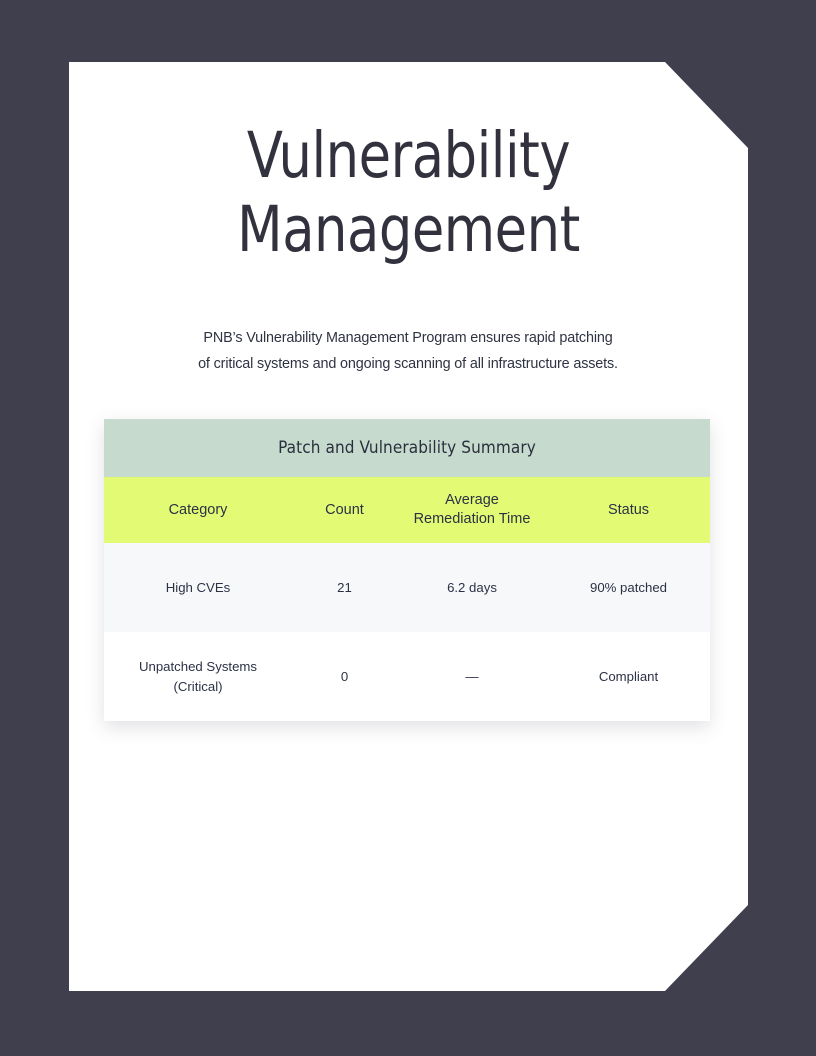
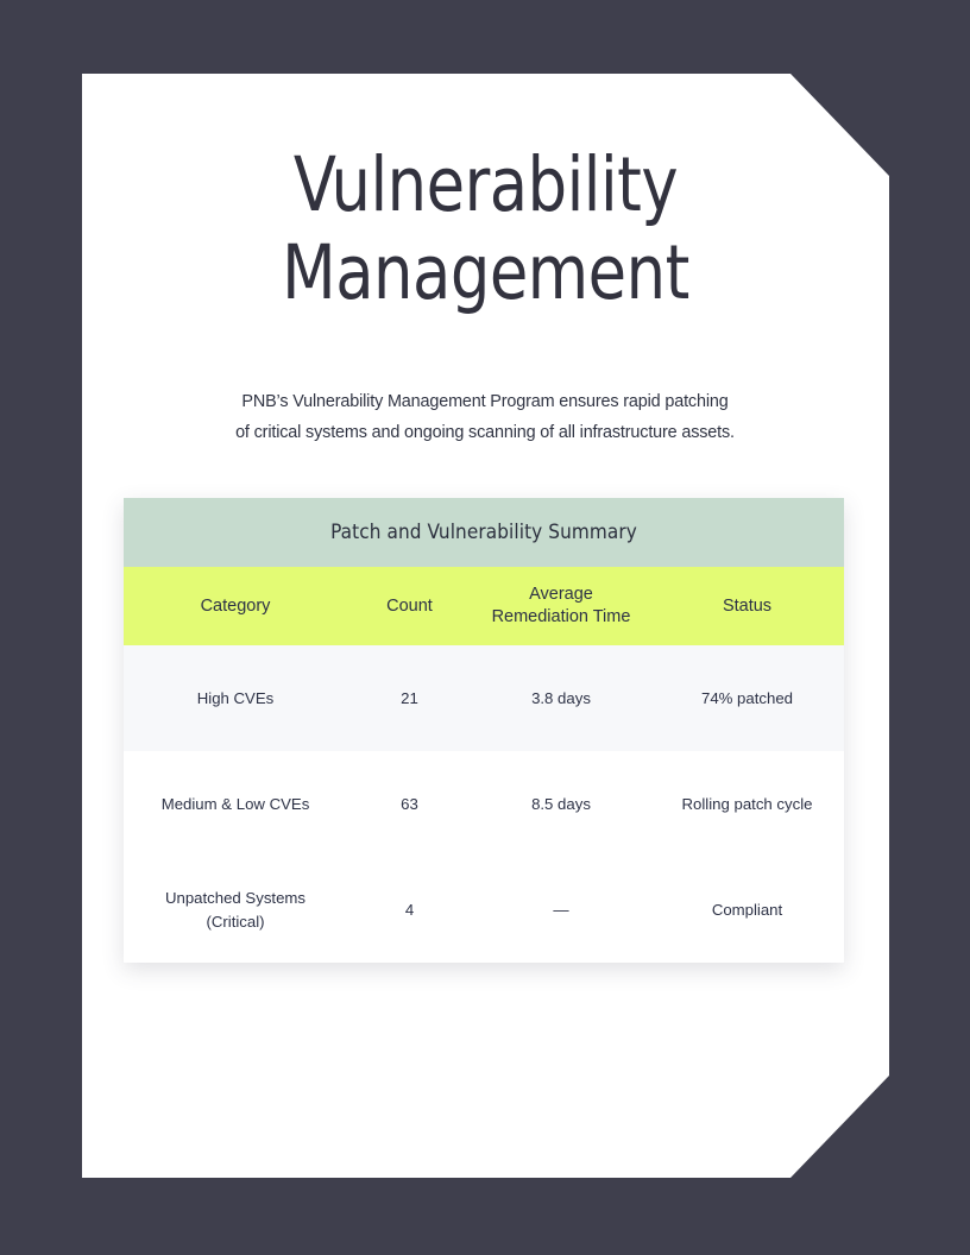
  Vulnerability
  Management
  PNB’s Vulnerability Management Program ensures rapid patching of critical systems and ongoing scanning of all infrastructure assets.
  Patch and Vulnerability Summary
  Category
  Count
  Average
  Remediation Time
  Status
  High CVEs
  21
- 6.2 days
+ 3.8 days
- 90% patched
+ 74% patched
+ Medium & Low CVEs
+ 63
+ 8.5 days
+ Rolling patch cycle
  Unpatched Systems
  (Critical)
- 0
+ 4
  —
  Compliant
